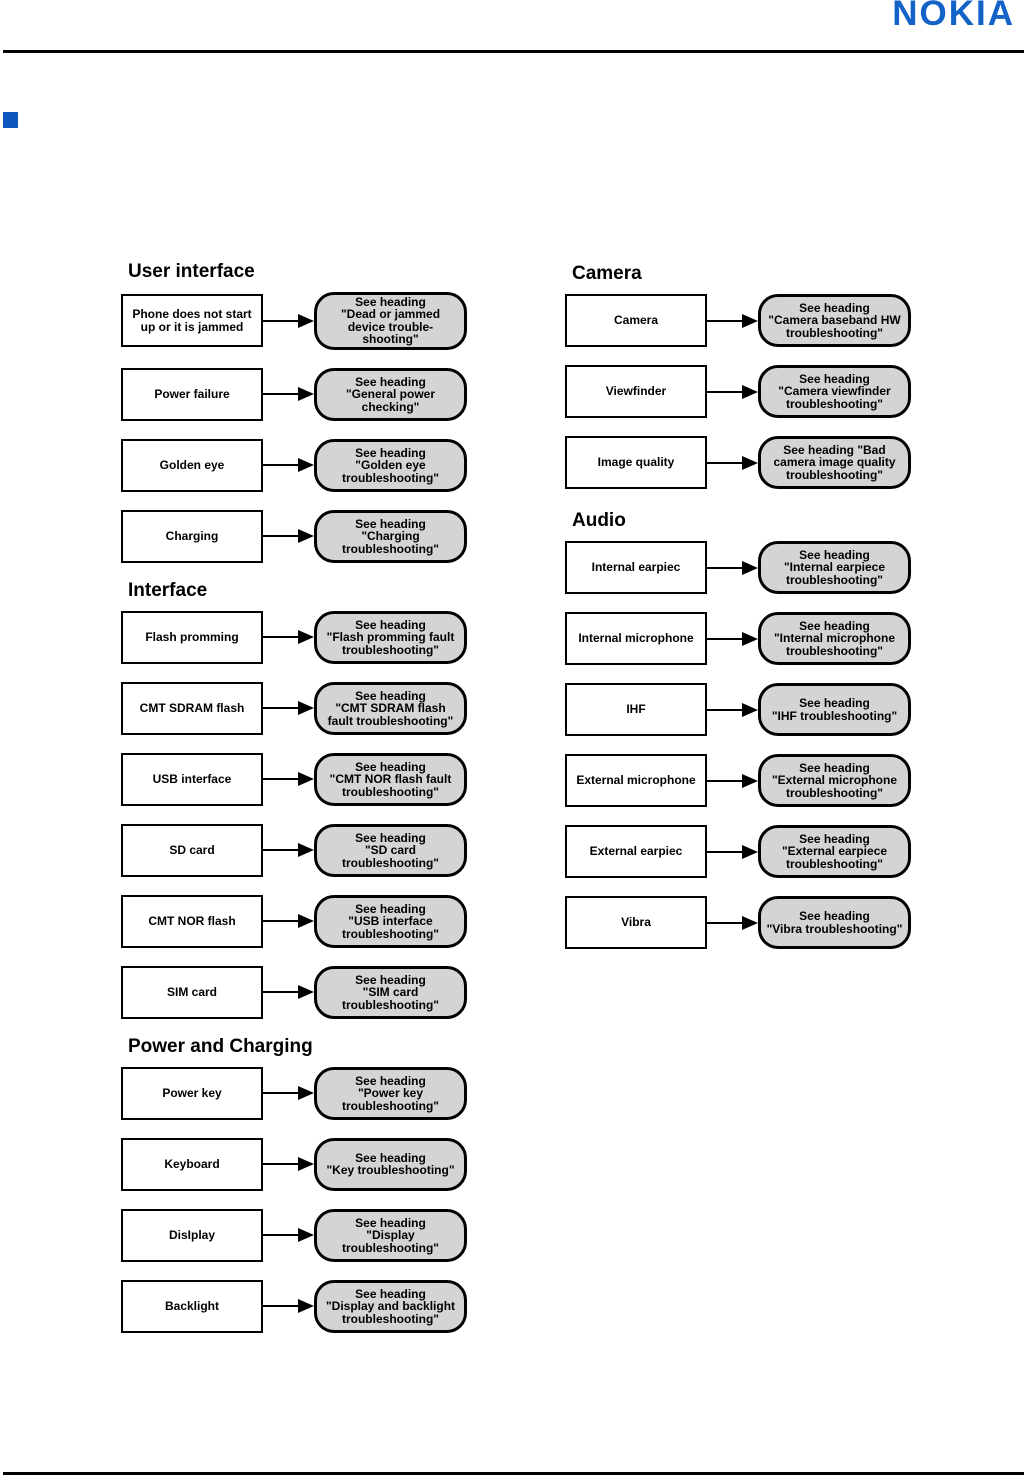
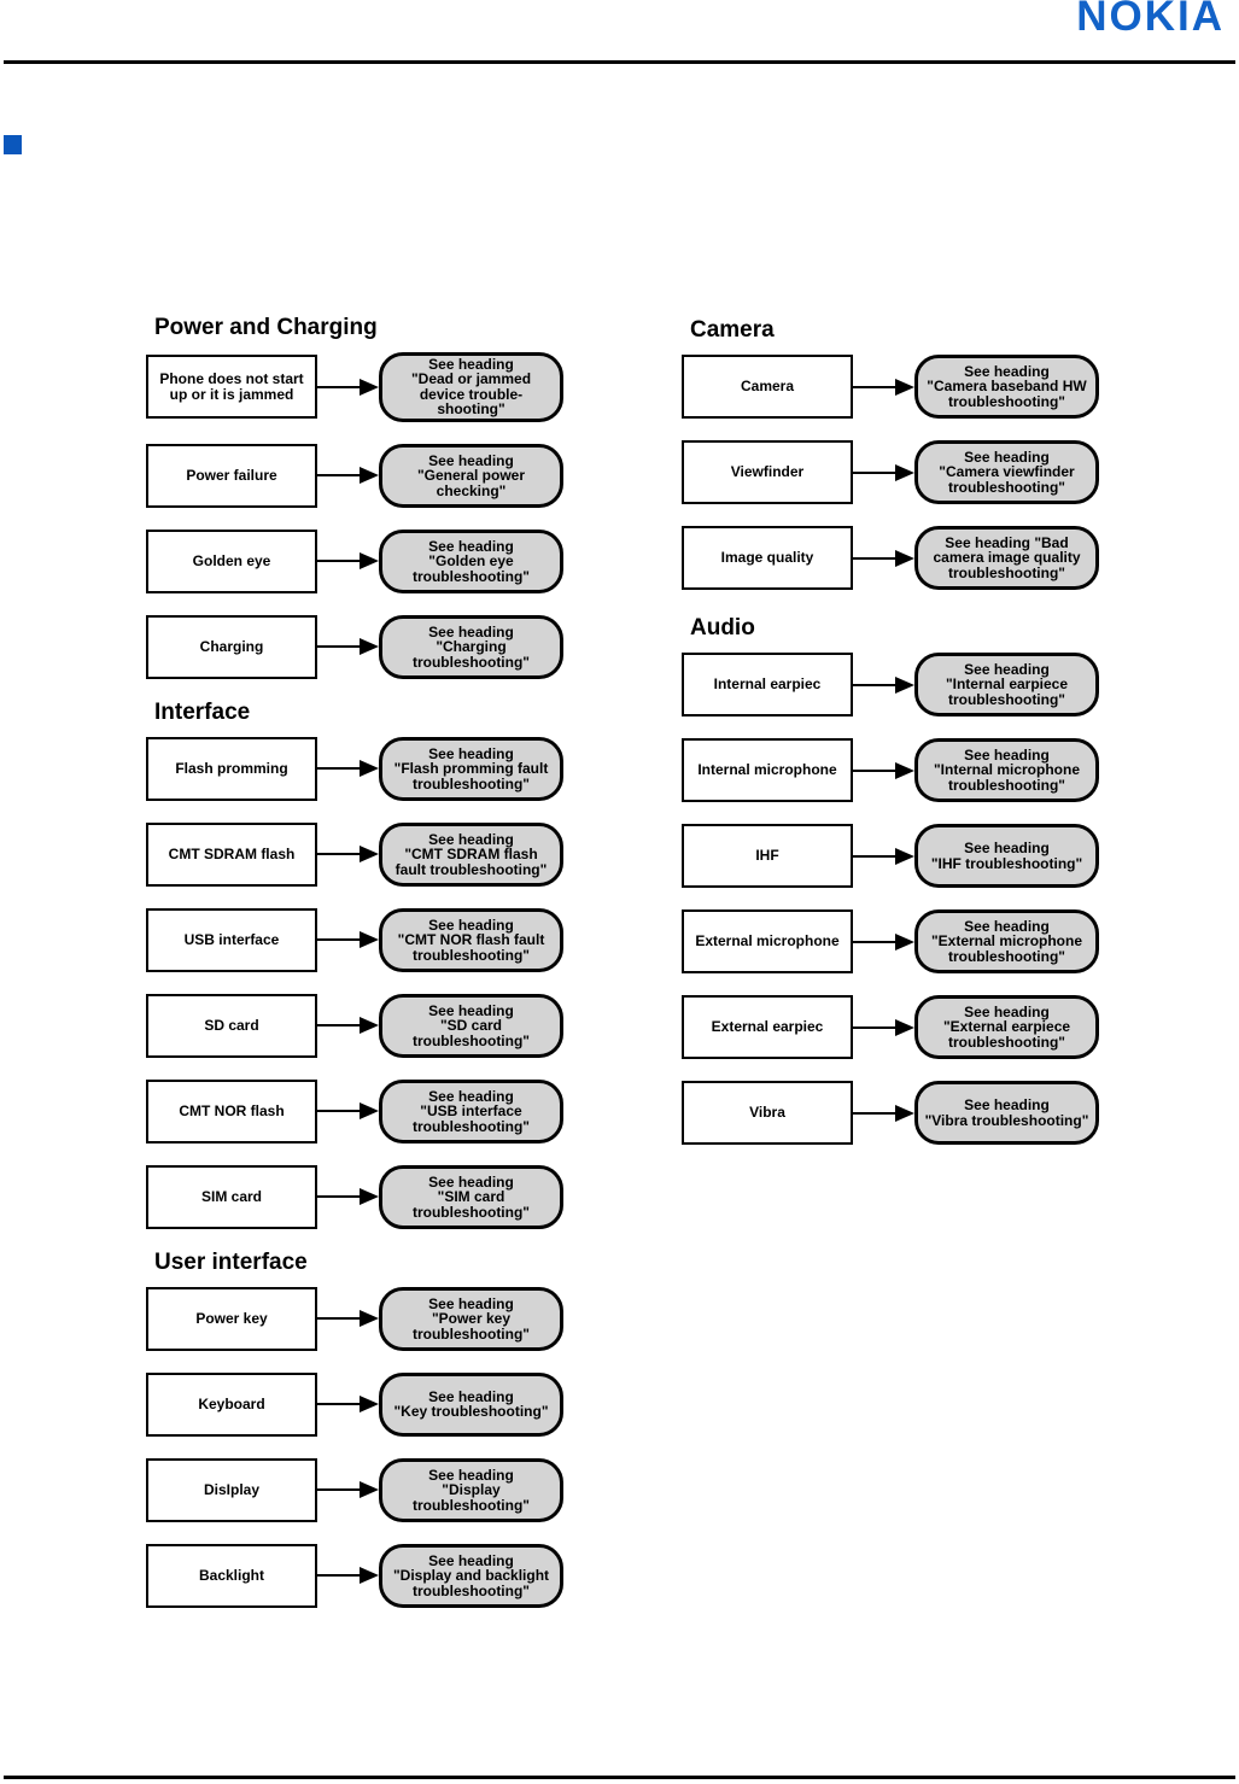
  NOKIA
- User interface
+ Power and Charging
  Phone does not start
  up or it is jammed
  See heading
  "Dead or jammed
  device trouble-
  shooting"
  Power failure
  See heading
  "General power
  checking"
  Golden eye
  See heading
  "Golden eye
  troubleshooting"
  Charging
  See heading
  "Charging
  troubleshooting"
  Interface
  Flash promming
  See heading
  "Flash promming fault
  troubleshooting"
  CMT SDRAM flash
  See heading
  "CMT SDRAM flash
  fault troubleshooting"
  USB interface
  See heading
  "CMT NOR flash fault
  troubleshooting"
  SD card
  See heading
  "SD card
  troubleshooting"
  CMT NOR flash
  See heading
  "USB interface
  troubleshooting"
  SIM card
  See heading
  "SIM card
  troubleshooting"
- Power and Charging
+ User interface
  Power key
  See heading
  "Power key
  troubleshooting"
  Keyboard
  See heading
  "Key troubleshooting"
  DisIplay
  See heading
  "Display
  troubleshooting"
  Backlight
  See heading
  "Display and backlight
  troubleshooting"
  Camera
  Camera
  See heading
  "Camera baseband HW
  troubleshooting"
  Viewfinder
  See heading
  "Camera viewfinder
  troubleshooting"
  Image quality
  See heading "Bad
  camera image quality
  troubleshooting"
  Audio
  Internal earpiec
  See heading
  "Internal earpiece
  troubleshooting"
  Internal microphone
  See heading
  "Internal microphone
  troubleshooting"
  IHF
  See heading
  "IHF troubleshooting"
  External microphone
  See heading
  "External microphone
  troubleshooting"
  External earpiec
  See heading
  "External earpiece
  troubleshooting"
  Vibra
  See heading
  "Vibra troubleshooting"
